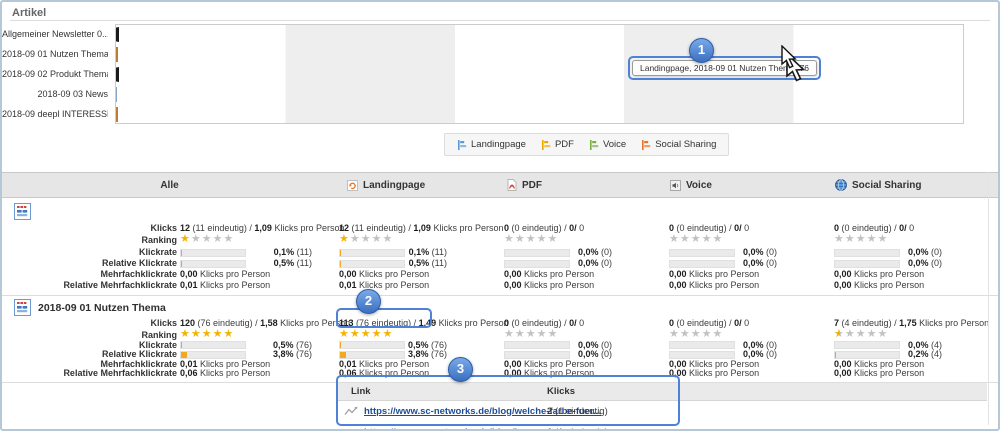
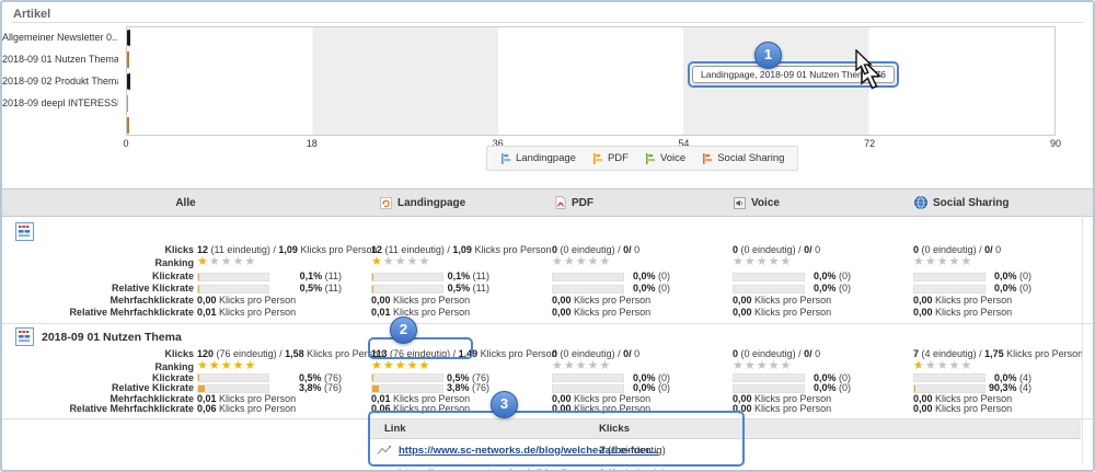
  Artikel
  Allgemeiner Newsletter 0..
  2018-09 01 Nutzen Thema
  2018-09 02 Produkt Them
- 2018-09 03 News
  2018-09 deepl INTERESS
+ 0
+ 18
+ 36
+ 54
+ 72
+ 90
  Landingpage
  PDF
  Voice
  Social Sharing
  Alle
  Landingpage
  PDF
  Voice
  Social Sharing
  Klicks
  12 (11 eindeutig) / 1,09 Klicks pro Person
  12 (11 eindeutig) / 1,09 Klicks pro Person
  0 (0 eindeutig) / 0/ 0
  0 (0 eindeutig) / 0/ 0
  0 (0 eindeutig) / 0/ 0
  Ranking
  ★★★★★
  ★★★★★
  ★★★★★
  ★★★★★
  ★★★★★
  Klickrate
  0,1% (11)
  0,1% (11)
  0,0% (0)
  0,0% (0)
  0,0% (0)
  Relative Klickrate
  0,5% (11)
  0,5% (11)
  0,0% (0)
  0,0% (0)
  0,0% (0)
  Mehrfachklickrate
  0,00 Klicks pro Person
  0,00 Klicks pro Person
  0,00 Klicks pro Person
  0,00 Klicks pro Person
  0,00 Klicks pro Person
  Relative Mehrfachklickrate
  0,01 Klicks pro Person
  0,01 Klicks pro Person
  0,00 Klicks pro Person
  0,00 Klicks pro Person
  0,00 Klicks pro Person
  2018-09 01 Nutzen Thema
  Klicks
  120 (76 eindeutig) / 1,58 Klicks pro Person
  113 (76 eindeutig) / 1,49 Klicks pro Person
  0 (0 eindeutig) / 0/ 0
  0 (0 eindeutig) / 0/ 0
  7 (4 eindeutig) / 1,75 Klicks pro Person
  Ranking
  ★★★★★
  ★★★★★
  ★★★★★
  ★★★★★
  ★
  ★★★★★
  Klickrate
  0,5% (76)
  0,5% (76)
  0,0% (0)
  0,0% (0)
  0,0% (4)
  Relative Klickrate
  3,8% (76)
  3,8% (76)
  0,0% (0)
  0,0% (0)
- 0,2% (4)
+ 90,3% (4)
  Mehrfachklickrate
  0,01 Klicks pro Person
  0,01 Klicks pro Person
  0,00 Klicks pro Person
  0,00 Klicks pro Person
  0,00 Klicks pro Person
  Relative Mehrfachklickrate
  0,06 Klicks pro Person
  0,06 Klicks pro Person
  0,00 Klicks pro Person
  0,00 Klicks pro Person
  0,00 Klicks pro Person
  Link
  Klicks
  https://www.sc-networks.de/blog/welche-farbe-fuer...
  2 (1 eindeutig)
  Landingpage, 2018-09 01 Nutzen The6
  1
  2
  3
